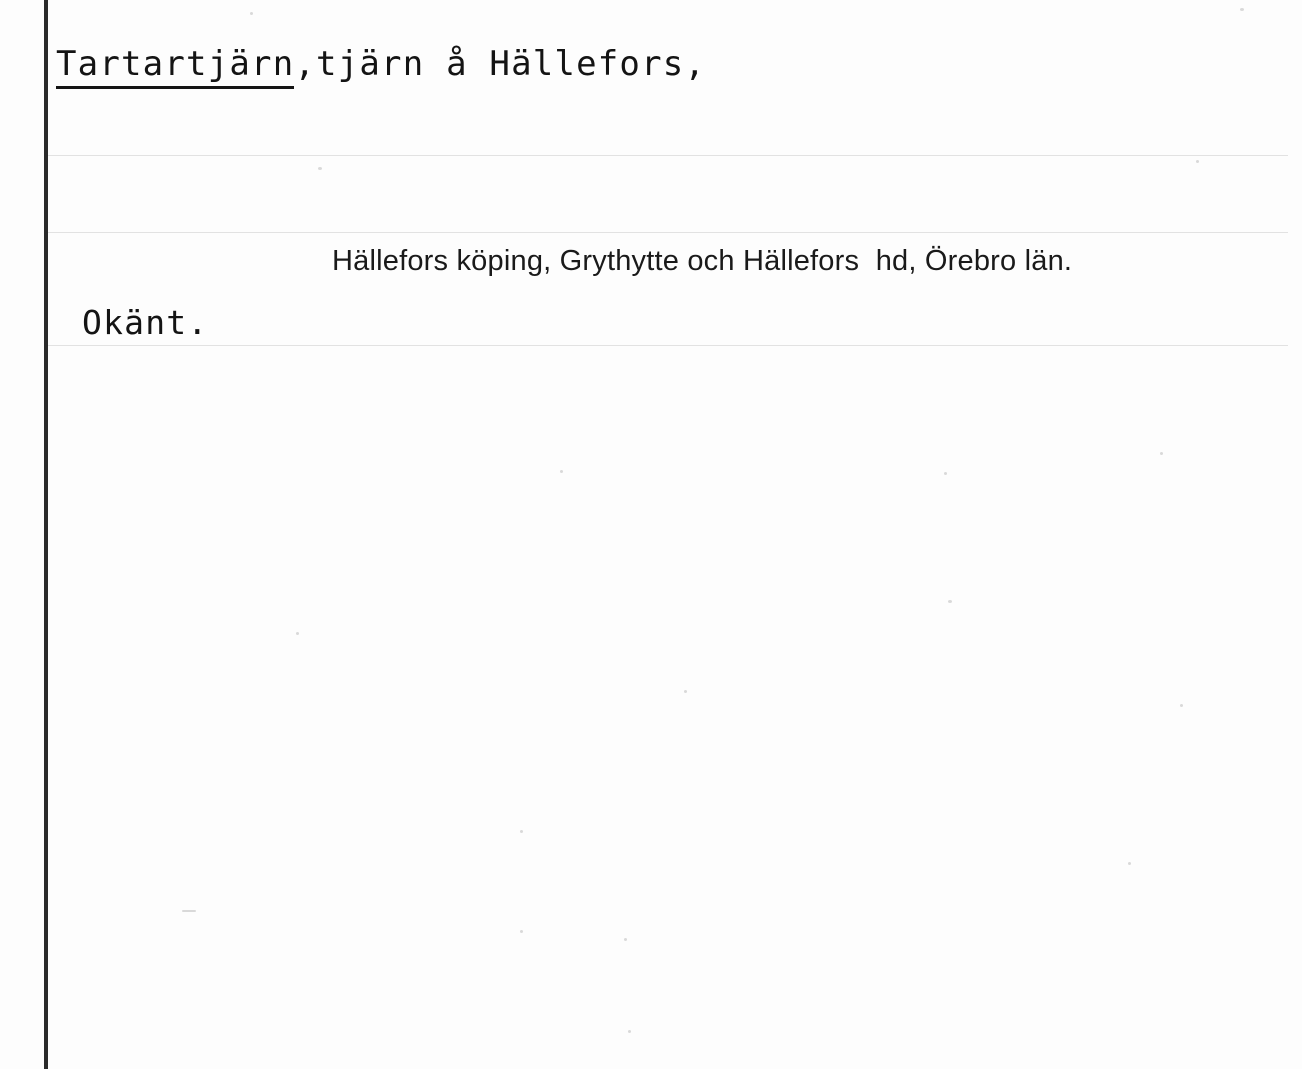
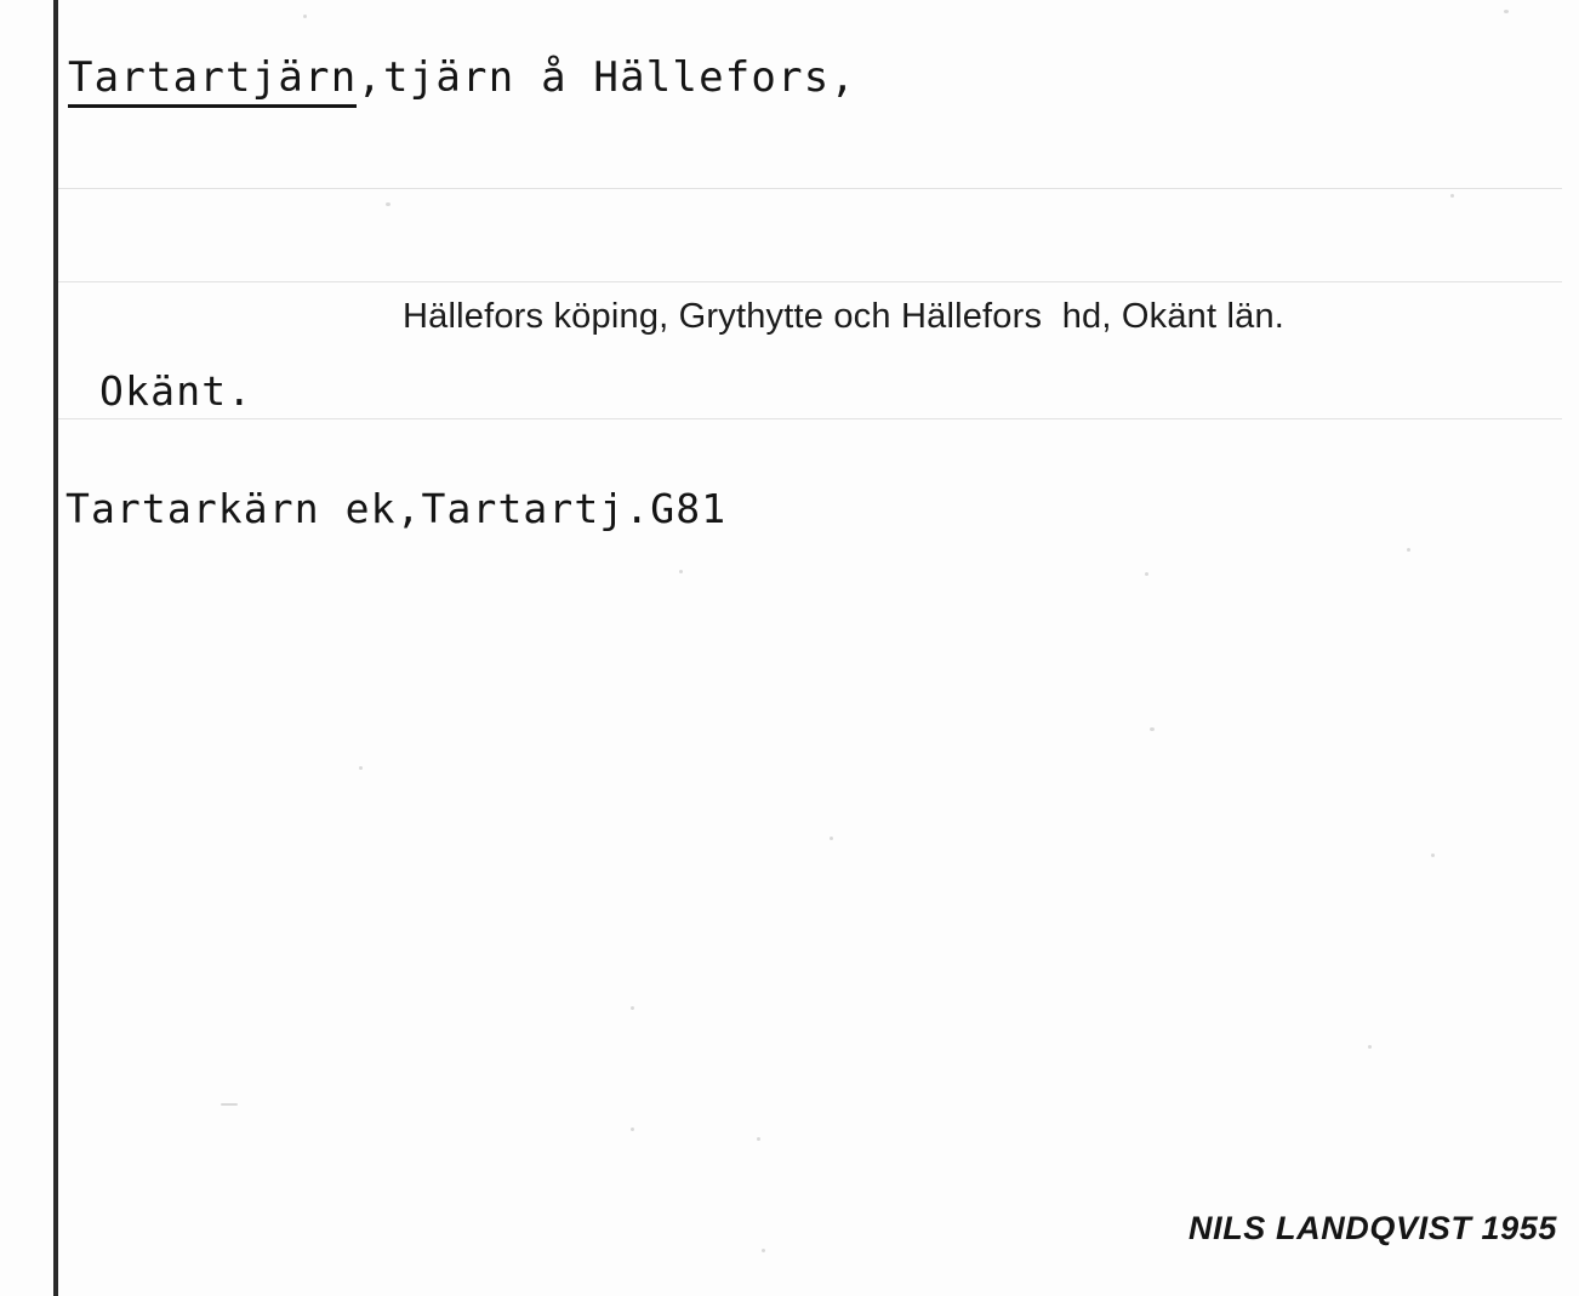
  Tartartjärn,tjärn å Hällefors,
- Hällefors köping, Grythytte och Hällefors hd, Örebro län.
+ Hällefors köping, Grythytte och Hällefors hd, Okänt län.
  Okänt.
+ Tartarkärn ek,Tartartj.G81
+ NILS LANDQVIST 1955
